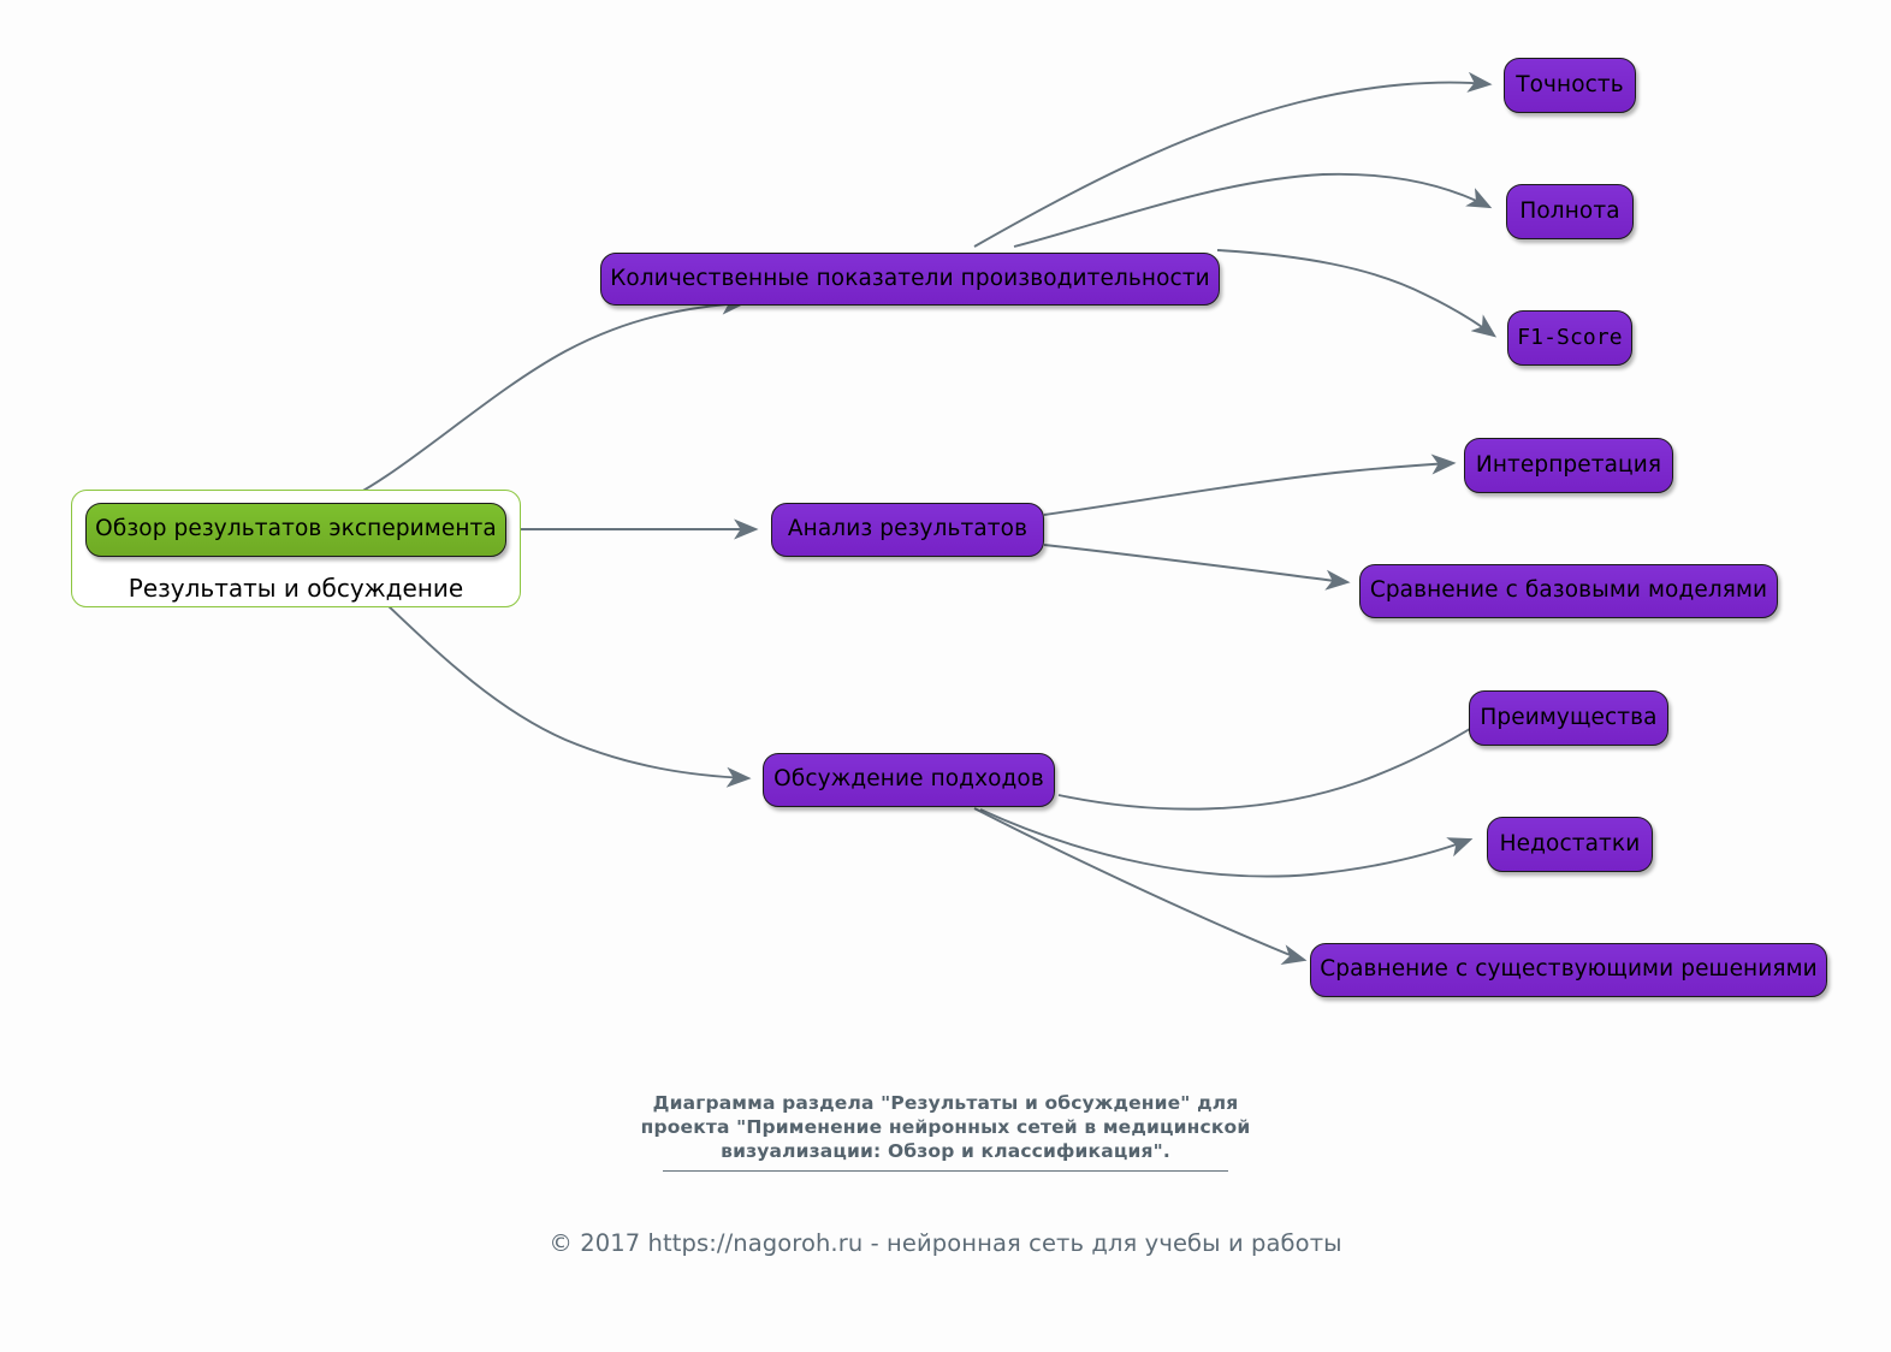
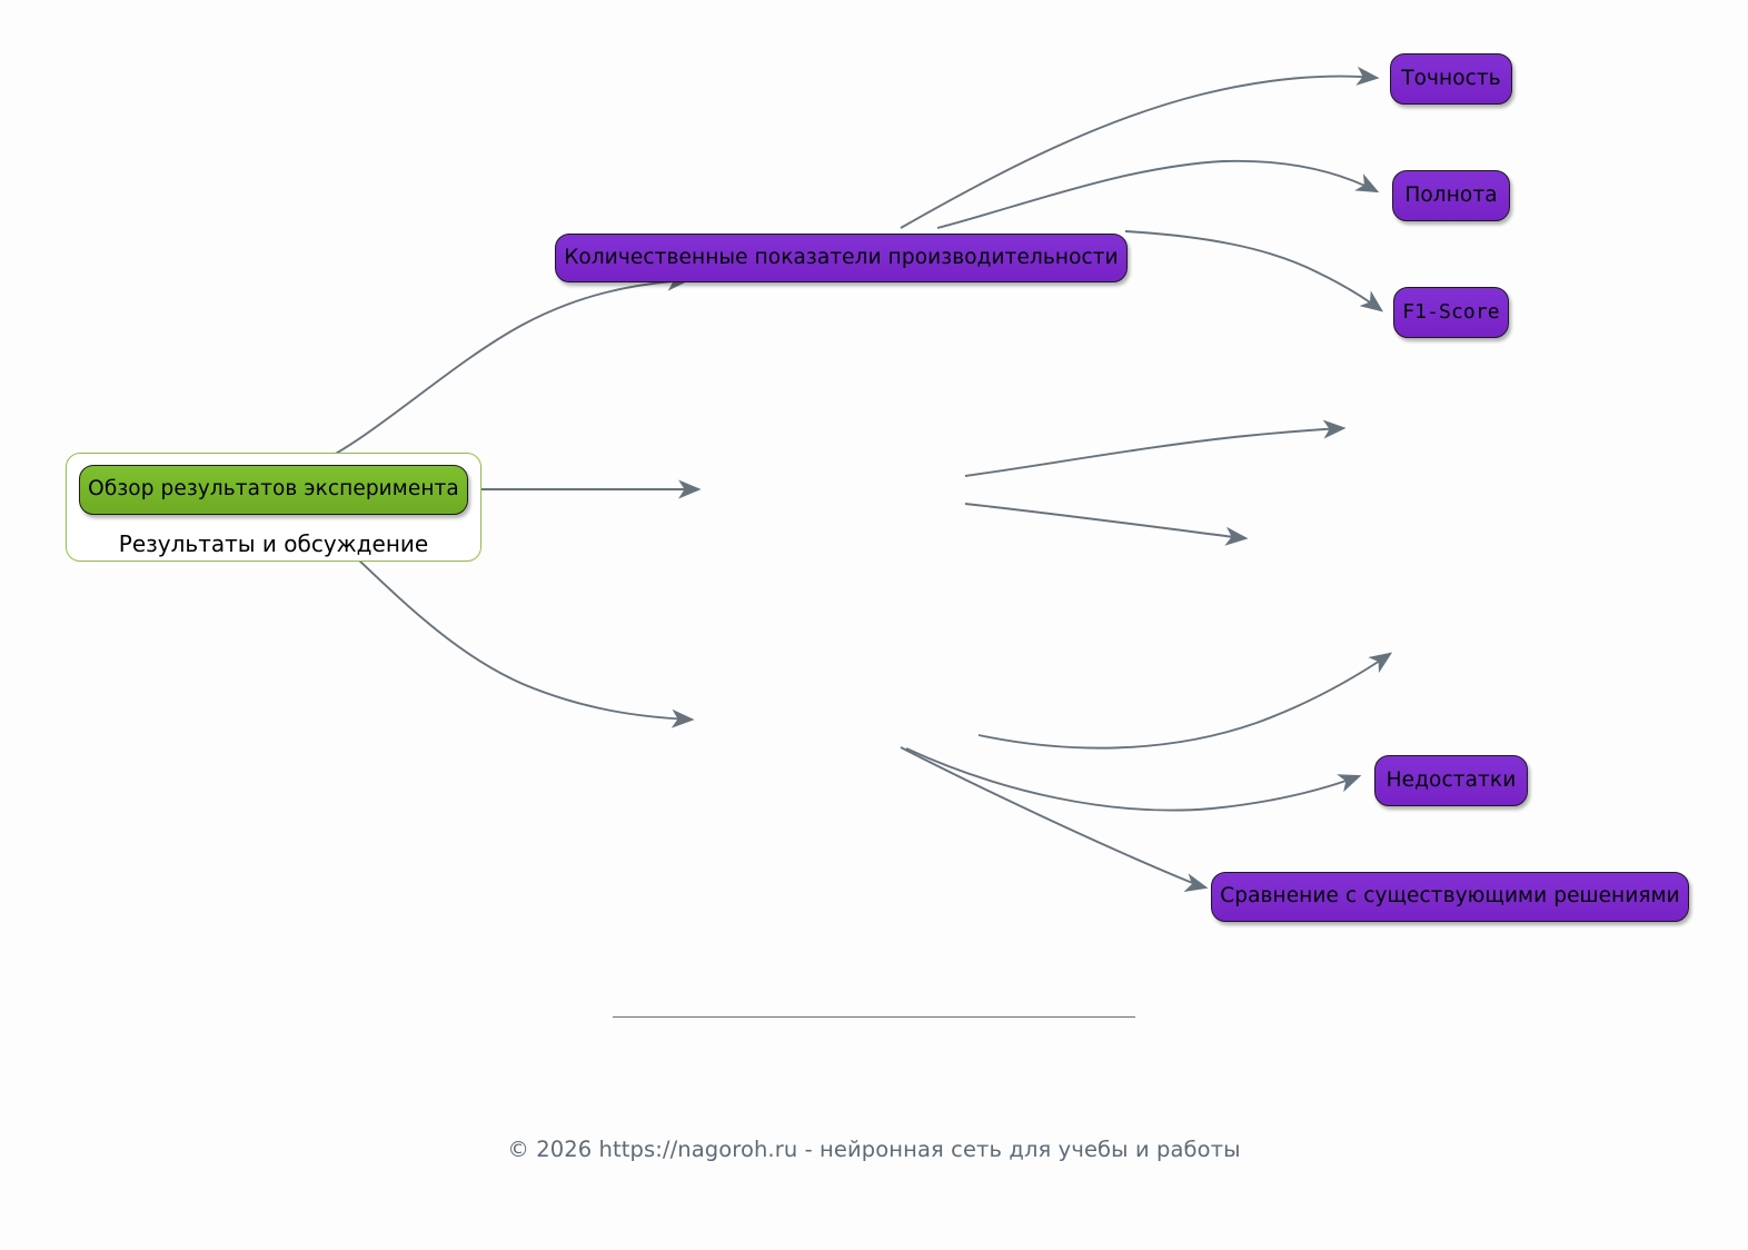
  Обзор результатов эксперимента
  Результаты и обсуждение
  Количественные показатели производительности
  Точность
  Полнота
  F1-Score
- Анализ результатов
- Интерпретация
- Сравнение с базовыми моделями
- Обсуждение подходов
- Преимущества
  Недостатки
  Сравнение с существующими решениями
- Диаграмма раздела "Результаты и обсуждение" для проекта "Применение нейронных сетей в медицинской визуализации: Обзор и классификация".
- © 2017 https://nagoroh.ru - нейронная сеть для учебы и работы
+ © 2026 https://nagoroh.ru - нейронная сеть для учебы и работы
